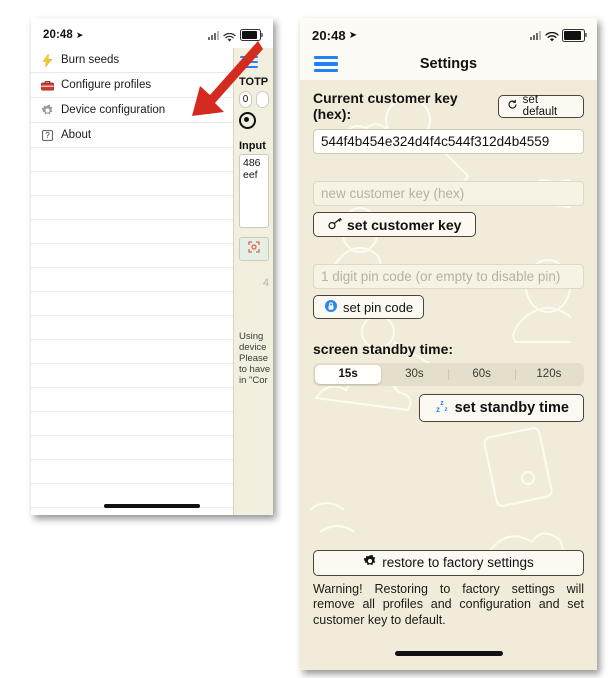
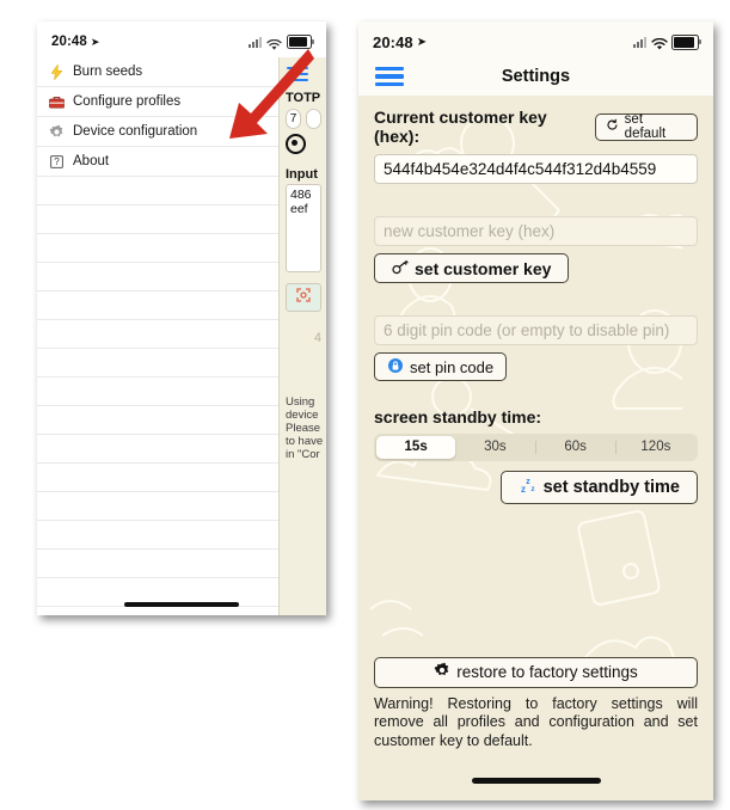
  20:48
  ➤
  Burn seeds
  Configure profiles
  Device configuration
  ?
  About
  TOTP
- 0
+ 7
  Input
  486
  eef
  4
  Using
  device
  Please
  to have
  in "Cor
  20:48
  ➤
  Settings
  Current customer key (hex):
  set default
  544f4b454e324d4f4c544f312d4b4559
  new customer key (hex)
  set customer key
- 1 digit pin code (or empty to disable pin)
+ 6 digit pin code (or empty to disable pin)
  set pin code
  screen standby time:
  15s
  30s
  60s
  120s
  z
  set standby time
  restore to factory settings
  Warning! Restoring to factory settings will remove all profiles and configuration and set customer key to default.
